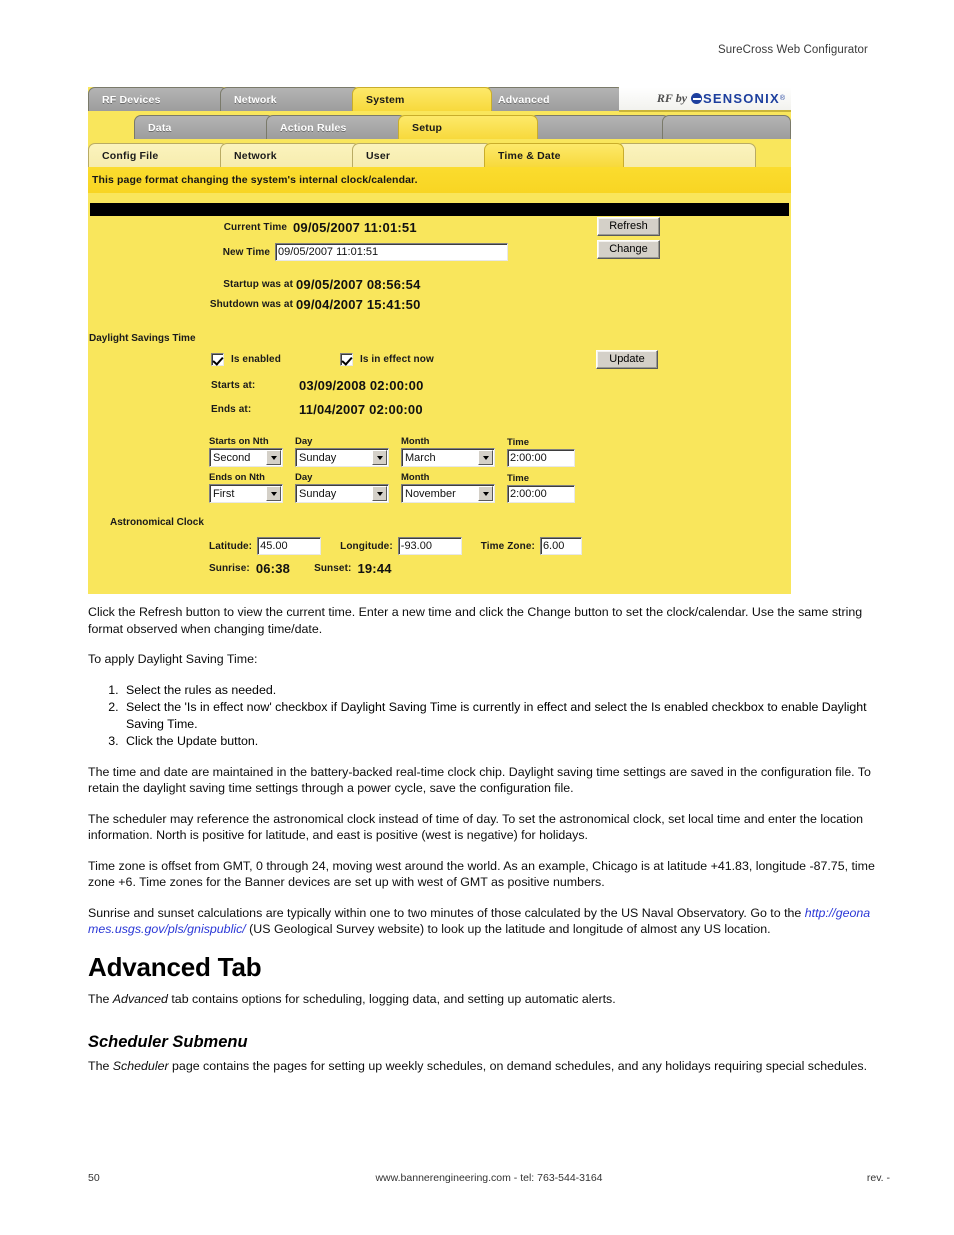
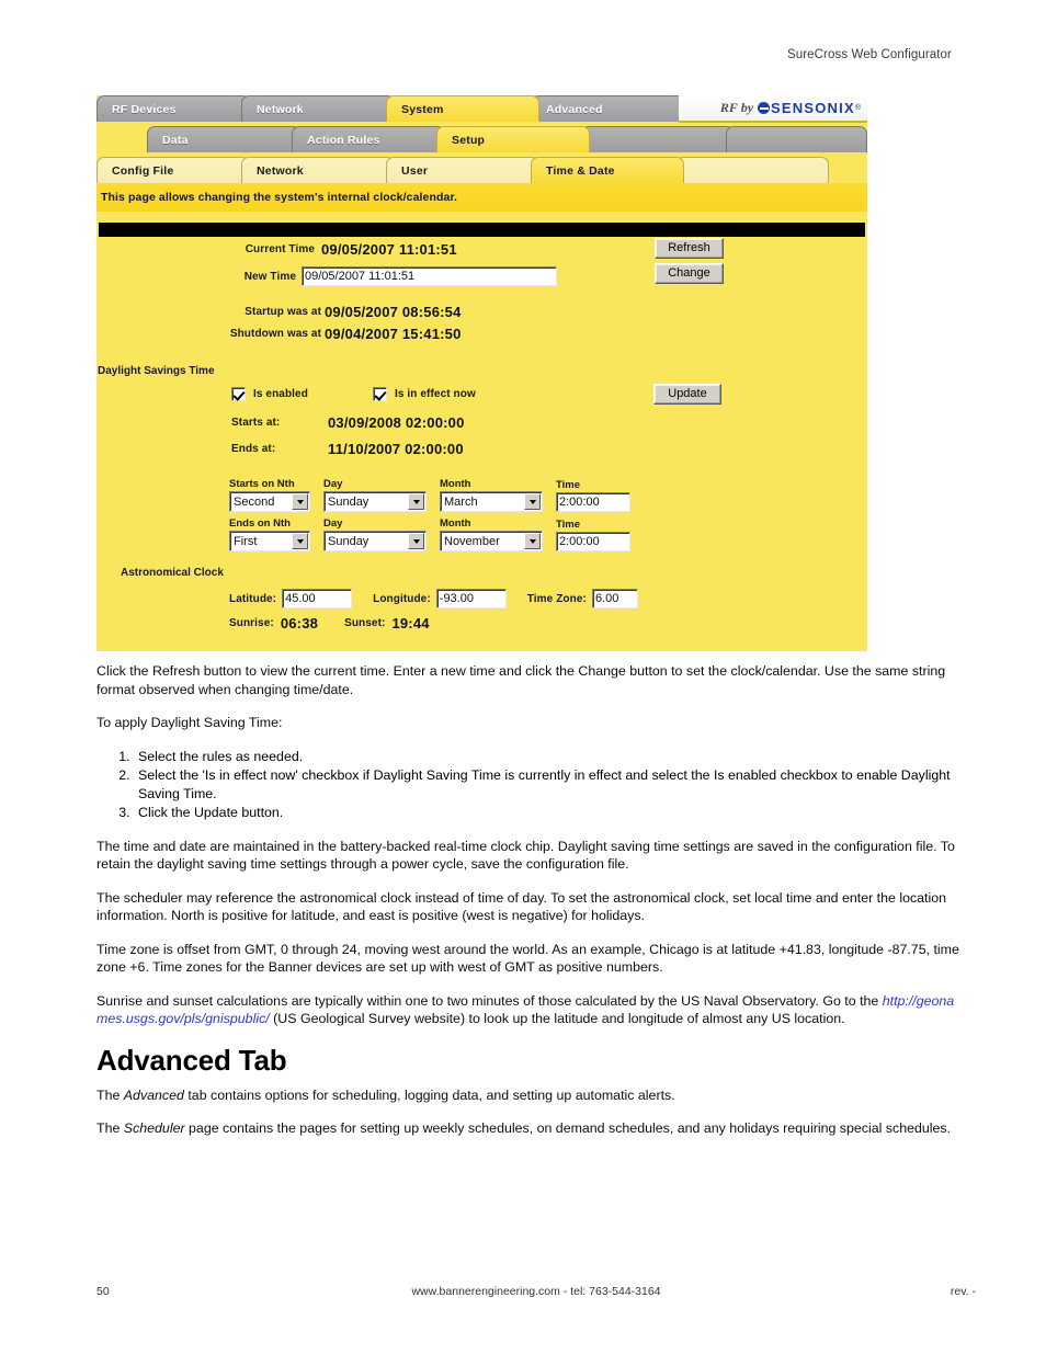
  SureCross Web Configurator
  RF Devices
  Network
  System
  Advanced
  RF by
  SENSONIX
  Data
  Action Rules
  Setup
  Config File
  Network
  User
  Time & Date
- This page format changing the system's internal clock/calendar.
+ This page allows changing the system's internal clock/calendar.
  Current Time
  09/05/2007 11:01:51
  Refresh
  New Time
  09/05/2007 11:01:51
  Change
  Startup was at
  09/05/2007 08:56:54
  Shutdown was at
  09/04/2007 15:41:50
  Daylight Savings Time
  Is enabled
  Is in effect now
  Update
  Starts at:
  03/09/2008 02:00:00
  Ends at:
- 11/04/2007 02:00:00
+ 11/10/2007 02:00:00
  Starts on Nth
  Second
  Day
  Sunday
  Month
  March
  Time
  2:00:00
  Ends on Nth
  First
  Day
  Sunday
  Month
  November
  Time
  2:00:00
  Astronomical Clock
  Latitude:
  45.00
  Longitude:
  -93.00
  Time Zone:
  6.00
  Sunrise:
  06:38
  Sunset:
  19:44
  Click the Refresh button to view the current time. Enter a new time and click the Change button to set the clock/calendar. Use the same string format observed when changing time/date.
  To apply Daylight Saving Time:
  Select the rules as needed.
  Select the 'Is in effect now' checkbox if Daylight Saving Time is currently in effect and select the Is enabled checkbox to enable Daylight Saving Time.
  Click the Update button.
  The time and date are maintained in the battery-backed real-time clock chip. Daylight saving time settings are saved in the configuration file. To retain the daylight saving time settings through a power cycle, save the configuration file.
  The scheduler may reference the astronomical clock instead of time of day. To set the astronomical clock, set local time and enter the location information. North is positive for latitude, and east is positive (west is negative) for holidays.
  Time zone is offset from GMT, 0 through 24, moving west around the world. As an example, Chicago is at latitude +41.83, longitude -87.75, time zone +6. Time zones for the Banner devices are set up with west of GMT as positive numbers.
  Sunrise and sunset calculations are typically within one to two minutes of those calculated by the US Naval Observatory. Go to the http://geonames.usgs.gov/pls/gnispublic/ (US Geological Survey website) to look up the latitude and longitude of almost any US location.
  Advanced Tab
  The Advanced tab contains options for scheduling, logging data, and setting up automatic alerts.
- Scheduler Submenu
  The Scheduler page contains the pages for setting up weekly schedules, on demand schedules, and any holidays requiring special schedules.
  50
  www.bannerengineering.com - tel: 763-544-3164
  rev. -
